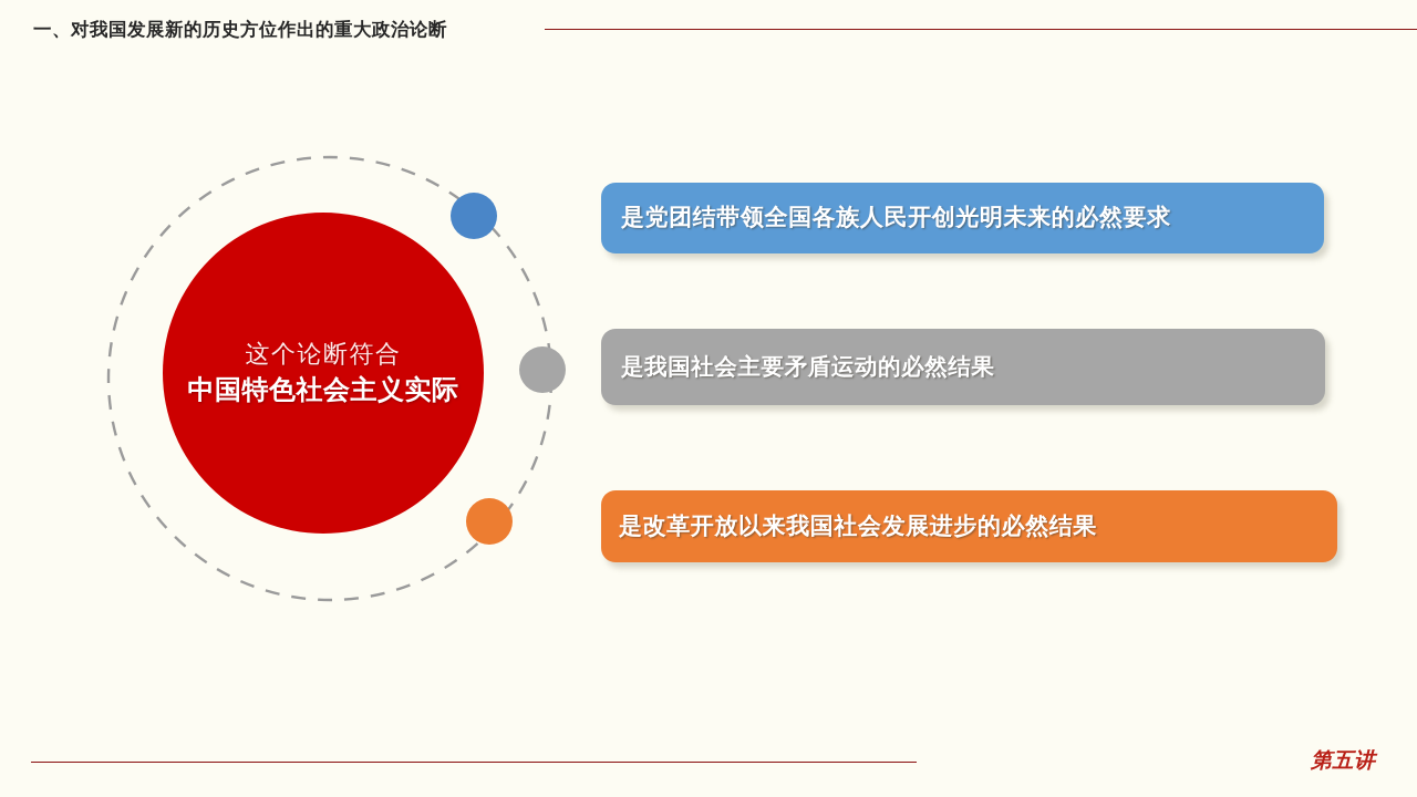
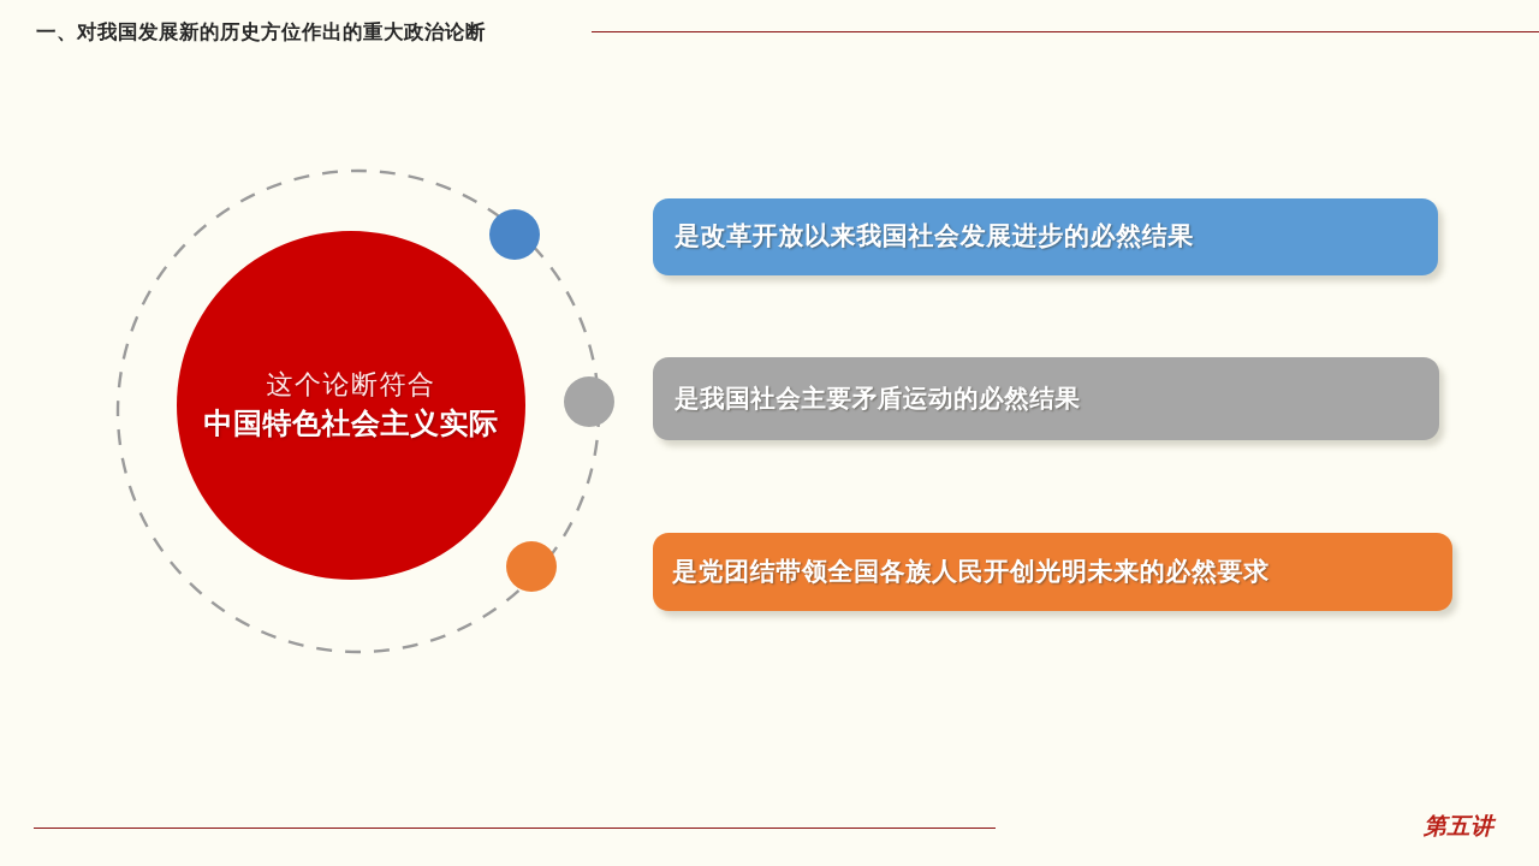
  一、对我国发展新的历史方位作出的重大政治论断
  这个论断符合
  中国特色社会主义实际
- 是党团结带领全国各族人民开创光明未来的必然要求
+ 是改革开放以来我国社会发展进步的必然结果
  是我国社会主要矛盾运动的必然结果
- 是改革开放以来我国社会发展进步的必然结果
+ 是党团结带领全国各族人民开创光明未来的必然要求
  第五讲
